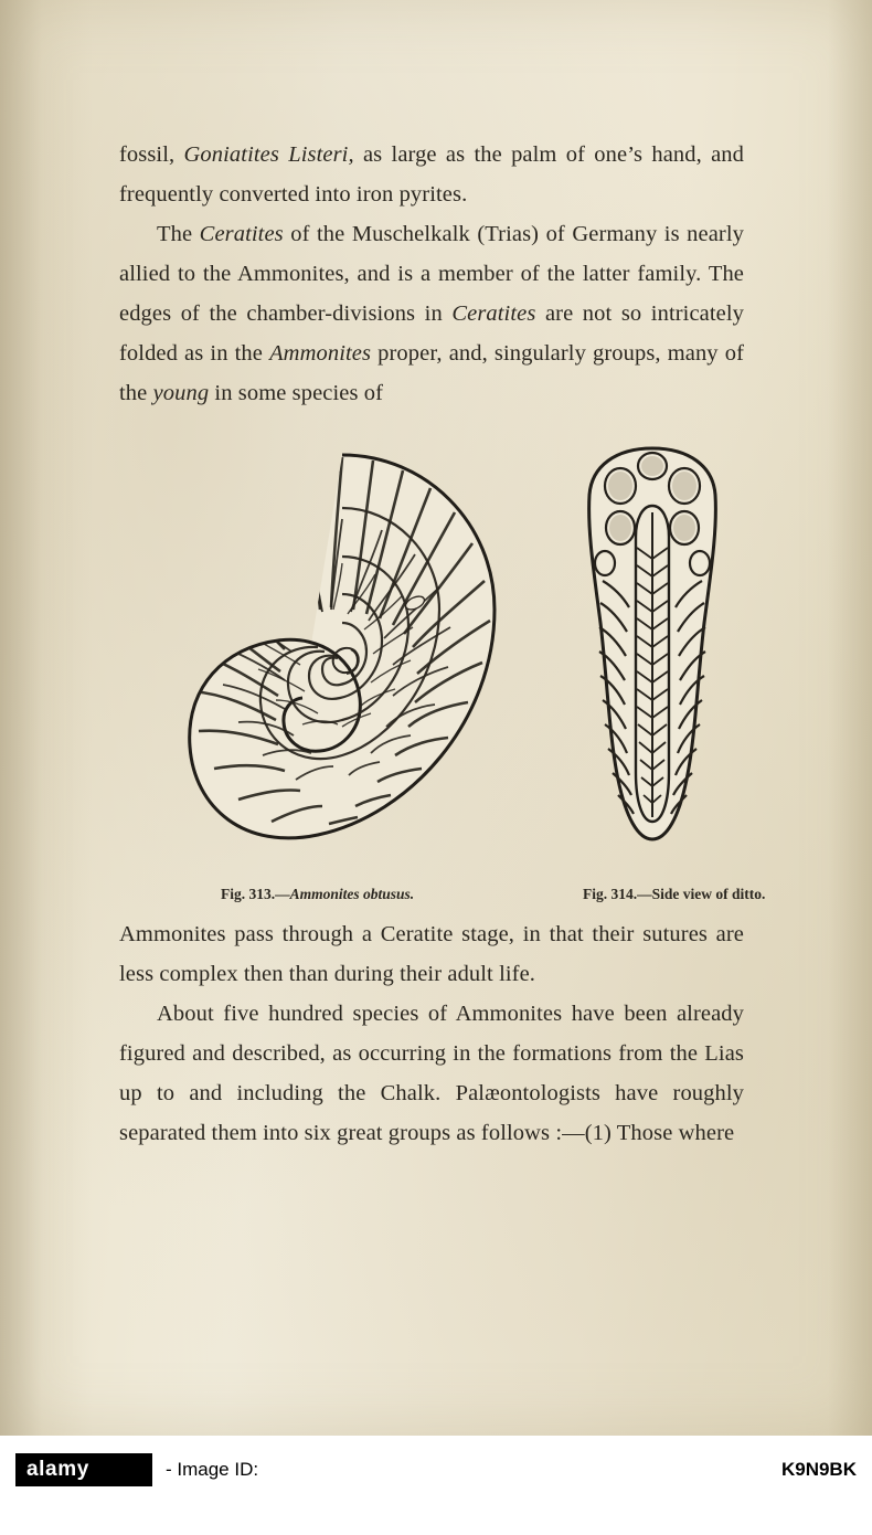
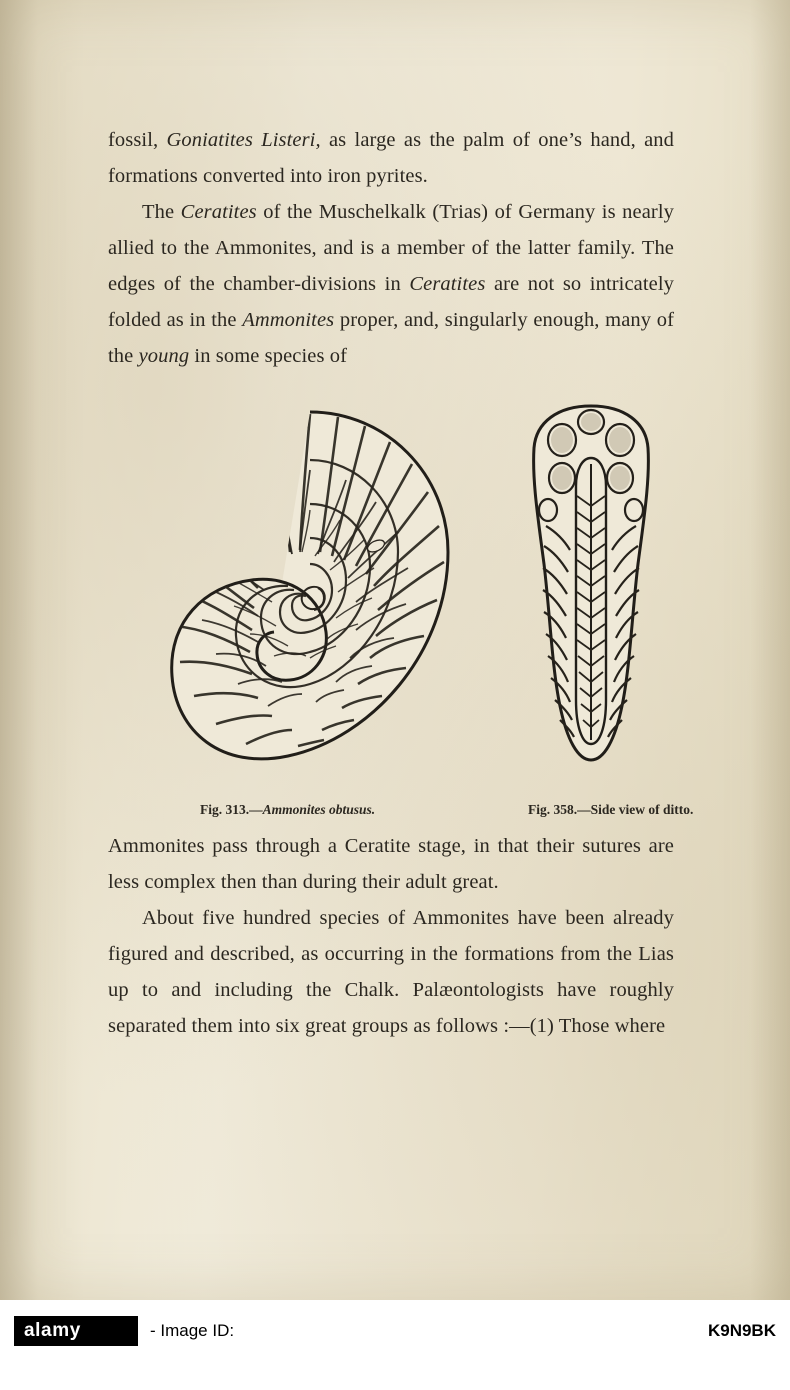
- fossil, Goniatites Listeri, as large as the palm of one’s hand, and frequently converted into iron pyrites.
+ fossil, Goniatites Listeri, as large as the palm of one’s hand, and formations converted into iron pyrites.
- The Ceratites of the Muschelkalk (Trias) of Germany is nearly allied to the Ammonites, and is a member of the latter family. The edges of the chamber-divisions in Ceratites are not so intricately folded as in the Ammonites proper, and, singularly groups, many of the young in some species of
+ The Ceratites of the Muschelkalk (Trias) of Germany is nearly allied to the Ammonites, and is a member of the latter family. The edges of the chamber-divisions in Ceratites are not so intricately folded as in the Ammonites proper, and, singularly enough, many of the young in some species of
  Fig. 313.—Ammonites obtusus.
- Fig. 314.—Side view of ditto.
+ Fig. 358.—Side view of ditto.
- Ammonites pass through a Ceratite stage, in that their sutures are less complex then than during their adult life.
+ Ammonites pass through a Ceratite stage, in that their sutures are less complex then than during their adult great.
  About five hundred species of Ammonites have been already figured and described, as occurring in the formations from the Lias up to and including the Chalk. Palæontologists have roughly separated them into six great groups as follows :—(1) Those where
  alamy
  - Image ID:
  K9N9BK
